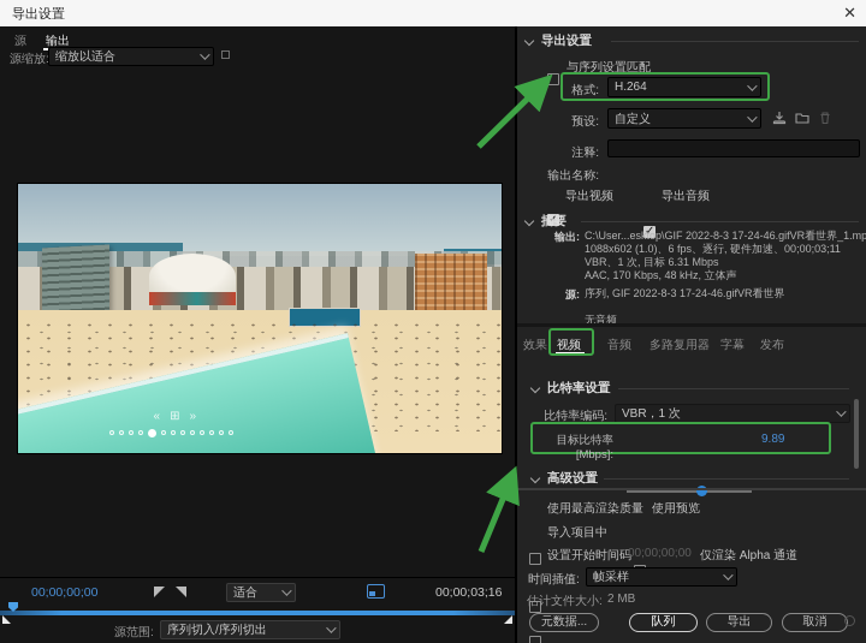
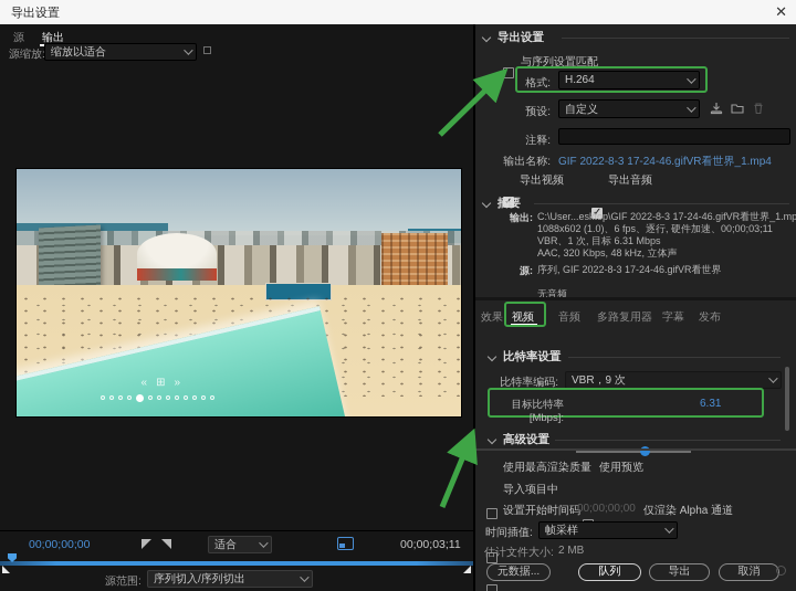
  导出设置
  ✕
  源
  输出
  源缩放
  缩放以适合
  «⊞»
  00;00;00;00
  适合
- 00;00;03;16
+ 00;00;03;11
  源范围:
  序列切入/序列切出
  导出设置
  与序列设置匹配
  格式:
  H.264
  预设:
  自定义
  注释:
  输出名称:
+ GIF 2022-8-3 17-24-46.gifVR看世界_1.mp4
  导出视频
  导出音频
  摘要
  输出:
  C:\User...esktop\GIF 2022-8-3 17-24-46.gifVR看世界_1.mp
  1088x602 (1.0)、6 fps、逐行, 硬件加速、00;00;03;11
  VBR、1 次, 目标 6.31 Mbps
- AAC, 170 Kbps, 48 kHz, 立体声
+ AAC, 320 Kbps, 48 kHz, 立体声
  源:
  序列, GIF 2022-8-3 17-24-46.gifVR看世界
  无音频
  效果
  视频
  音频
  多路复用器
  字幕
  发布
  比特率设置
  比特率编码:
- VBR，1 次
+ VBR，9 次
  目标比特率 [Mbps]:
- 9.89
+ 6.31
  高级设置
  使用最高渲染质量
  使用预览
  导入项目中
  设置开始时间码
  00;00;00;00
  仅渲染 Alpha 通道
  时间插值:
  帧采样
  估计文件大小:
  2 MB
  元数据...
  队列
  导出
  取消
